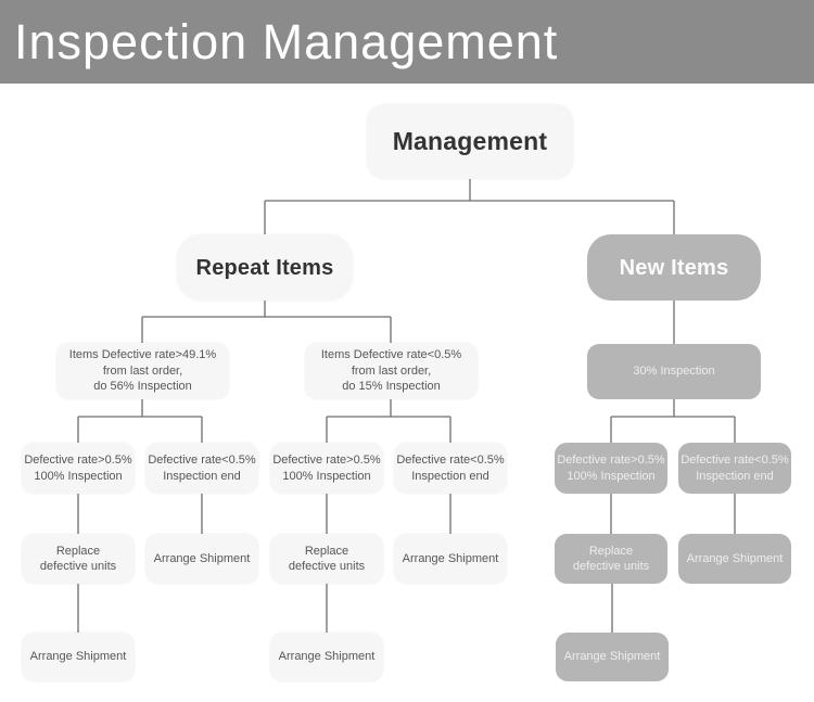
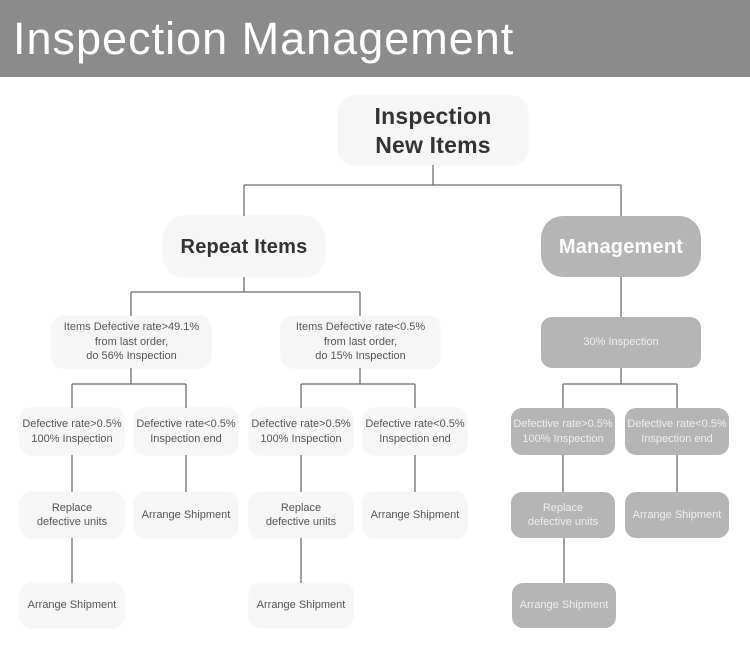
  Inspection Management
+ Inspection
- Management
+ New Items
  Repeat Items
- New Items
+ Management
  Items Defective rate>49.1%
  from last order,
  do 56% Inspection
  Items Defective rate<0.5%
  from last order,
  do 15% Inspection
  30% Inspection
  Defective rate>0.5%
  100% Inspection
  Defective rate<0.5%
  Inspection end
  Defective rate>0.5%
  100% Inspection
  Defective rate<0.5%
  Inspection end
  Defective rate>0.5%
  100% Inspection
  Defective rate<0.5%
  Inspection end
  Replace
  defective units
  Arrange Shipment
  Replace
  defective units
  Arrange Shipment
  Replace
  defective units
  Arrange Shipment
  Arrange Shipment
  Arrange Shipment
  Arrange Shipment
